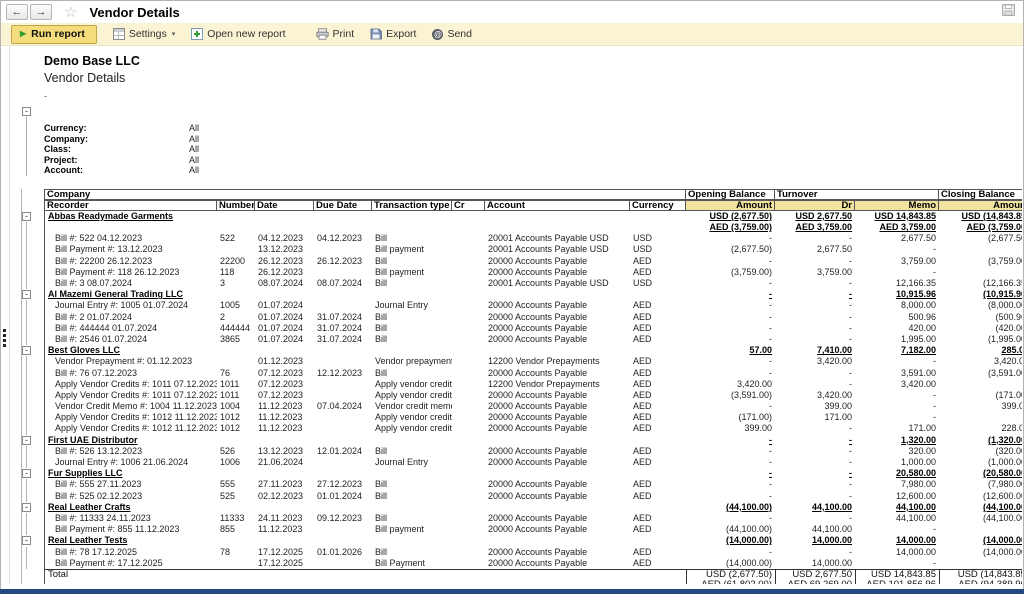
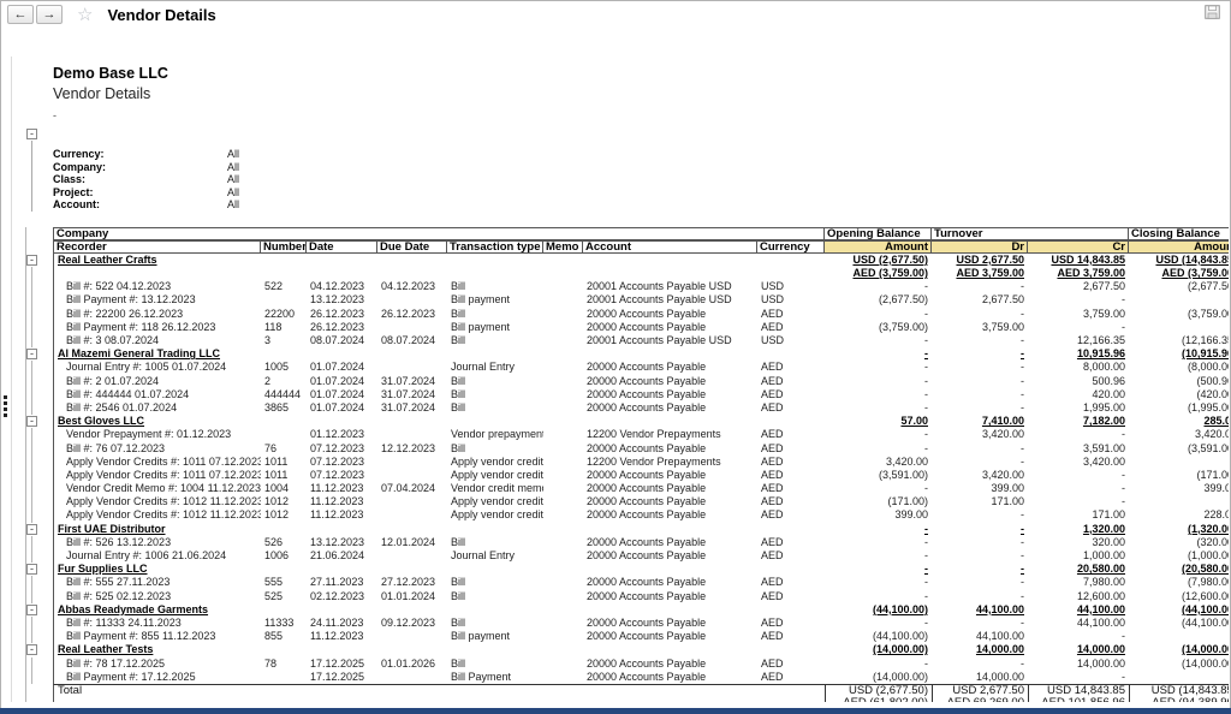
  ←
  →
  ☆
  Vendor Details
- ▶
- Run report
- Settings
- Open new report
- Print
- Export
- @
- Send
  Demo Base LLC
  Vendor Details
  -
  -
  Currency:
  All
  Company:
  All
  Class:
  All
  Project:
  All
  Account:
  All
  Company
  Opening Balance
  Turnover
  Closing Balance
  Recorder
  Number
  Date
  Due Date
  Transaction type
- Cr
+ Memo
  Account
  Currency
  Amount
  Dr
- Memo
+ Cr
  -
- Abbas Readymade Garments
+ Real Leather Crafts
  USD (2,677.50)
  USD 2,677.50
  USD 14,843.85
  USD (14,843.8
  AED (3,759.00)
  AED 3,759.00
  AED 3,759.00
  AED (3,759.0
  Bill #: 522 04.12.2023
  522
  04.12.2023
  04.12.2023
  Bill
  20001 Accounts Payable USD
  USD
  -
  -
  2,677.50
  (2,677.5
  Bill Payment #: 13.12.2023
  13.12.2023
  Bill payment
  20001 Accounts Payable USD
  USD
  (2,677.50)
  2,677.50
  -
  Bill #: 22200 26.12.2023
  22200
  26.12.2023
  26.12.2023
  Bill
  20000 Accounts Payable
  AED
  -
  -
  3,759.00
  (3,759.0
  Bill Payment #: 118 26.12.2023
  118
  26.12.2023
  Bill payment
  20000 Accounts Payable
  AED
  (3,759.00)
  3,759.00
  -
  Bill #: 3 08.07.2024
  3
  08.07.2024
  08.07.2024
  Bill
  20001 Accounts Payable USD
  USD
  -
  -
  12,166.35
  (12,166.3
  -
  Al Mazemi General Trading LLC
  -
  -
  10,915.96
  (10,915.9
  Journal Entry #: 1005 01.07.2024
  1005
  01.07.2024
  Journal Entry
  20000 Accounts Payable
  AED
  -
  -
  8,000.00
  (8,000.0
  Bill #: 2 01.07.2024
  2
  01.07.2024
  31.07.2024
  Bill
  20000 Accounts Payable
  AED
  -
  -
  500.96
  (500.9
  Bill #: 444444 01.07.2024
  444444
  01.07.2024
  31.07.2024
  Bill
  20000 Accounts Payable
  AED
  -
  -
  420.00
  (420.0
  Bill #: 2546 01.07.2024
  3865
  01.07.2024
  31.07.2024
  Bill
  20000 Accounts Payable
  AED
  -
  -
  1,995.00
  (1,995.0
  -
  Best Gloves LLC
  57.00
  7,410.00
  7,182.00
  285.0
  Vendor Prepayment #: 01.12.2023
  01.12.2023
  Vendor prepaymen
  12200 Vendor Prepayments
  AED
  -
  3,420.00
  -
  3,420.0
  Bill #: 76 07.12.2023
  76
  07.12.2023
  12.12.2023
  Bill
  20000 Accounts Payable
  AED
  -
  -
  3,591.00
  (3,591.0
  Apply Vendor Credits #: 1011 07.12.2023
  1011
  07.12.2023
  Apply vendor credit
  12200 Vendor Prepayments
  AED
  3,420.00
  -
  3,420.00
  Apply Vendor Credits #: 1011 07.12.2023
  1011
  07.12.2023
  Apply vendor credit
  20000 Accounts Payable
  AED
  (3,591.00)
  3,420.00
  -
  (171.0
  Vendor Credit Memo #: 1004 11.12.2023
  1004
  11.12.2023
  07.04.2024
  Vendor credit mem
  20000 Accounts Payable
  AED
  -
  399.00
  -
  399.0
  Apply Vendor Credits #: 1012 11.12.2023
  1012
  11.12.2023
  Apply vendor credit
  20000 Accounts Payable
  AED
  (171.00)
  171.00
  -
  Apply Vendor Credits #: 1012 11.12.2023
  1012
  11.12.2023
  Apply vendor credit
  20000 Accounts Payable
  AED
  399.00
  -
  171.00
  228.0
  -
  First UAE Distributor
  -
  -
  1,320.00
  (1,320.0
  Bill #: 526 13.12.2023
  526
  13.12.2023
  12.01.2024
  Bill
  20000 Accounts Payable
  AED
  -
  -
  320.00
  (320.0
  Journal Entry #: 1006 21.06.2024
  1006
  21.06.2024
  Journal Entry
  20000 Accounts Payable
  AED
  -
  -
  1,000.00
  (1,000.0
  -
  Fur Supplies LLC
  -
  -
  20,580.00
  (20,580.0
  Bill #: 555 27.11.2023
  555
  27.11.2023
  27.12.2023
  Bill
  20000 Accounts Payable
  AED
  -
  -
  7,980.00
  (7,980.0
  Bill #: 525 02.12.2023
  525
  02.12.2023
  01.01.2024
  Bill
  20000 Accounts Payable
  AED
  -
  -
  12,600.00
  (12,600.0
  -
- Real Leather Crafts
+ Abbas Readymade Garments
  (44,100.00)
  44,100.00
  44,100.00
  (44,100.0
  Bill #: 11333 24.11.2023
  11333
  24.11.2023
  09.12.2023
  Bill
  20000 Accounts Payable
  AED
  -
  -
  44,100.00
  (44,100.0
  Bill Payment #: 855 11.12.2023
  855
  11.12.2023
  Bill payment
  20000 Accounts Payable
  AED
  (44,100.00)
  44,100.00
  -
  -
  Real Leather Tests
  (14,000.00)
  14,000.00
  14,000.00
  (14,000.0
  Bill #: 78 17.12.2025
  78
  17.12.2025
  01.01.2026
  Bill
  20000 Accounts Payable
  AED
  -
  -
  14,000.00
  (14,000.0
  Bill Payment #: 17.12.2025
  17.12.2025
  Bill Payment
  20000 Accounts Payable
  AED
  (14,000.00)
  14,000.00
  -
  Total
  USD (2,677.50)
  USD 2,677.50
  USD 14,843.85
  USD (14,843.8
